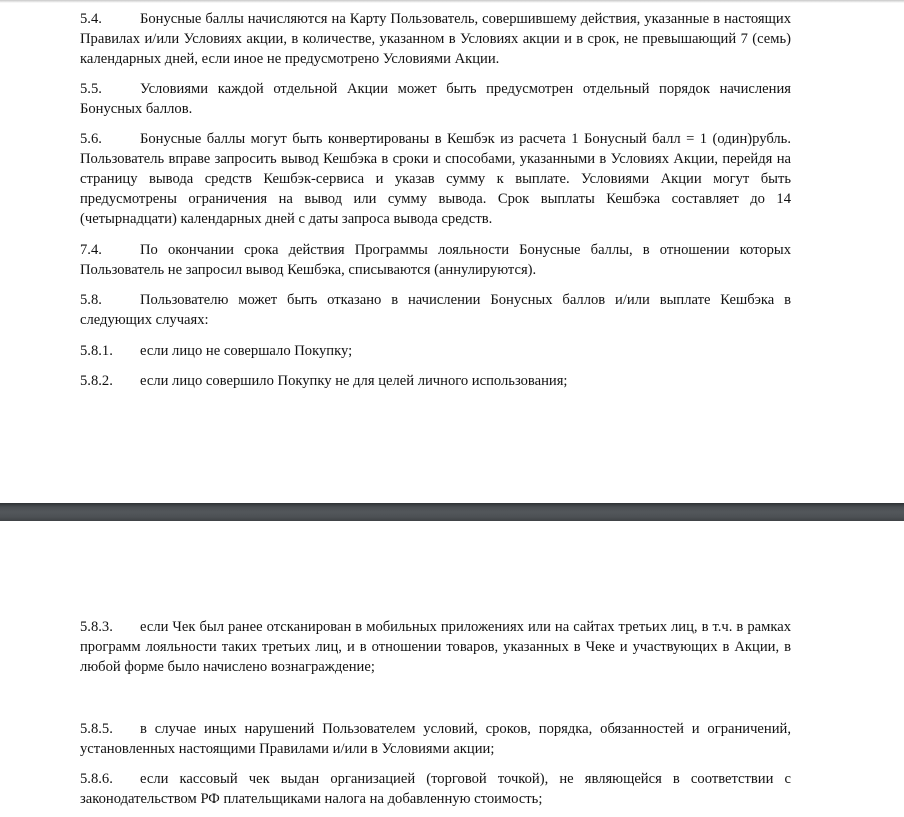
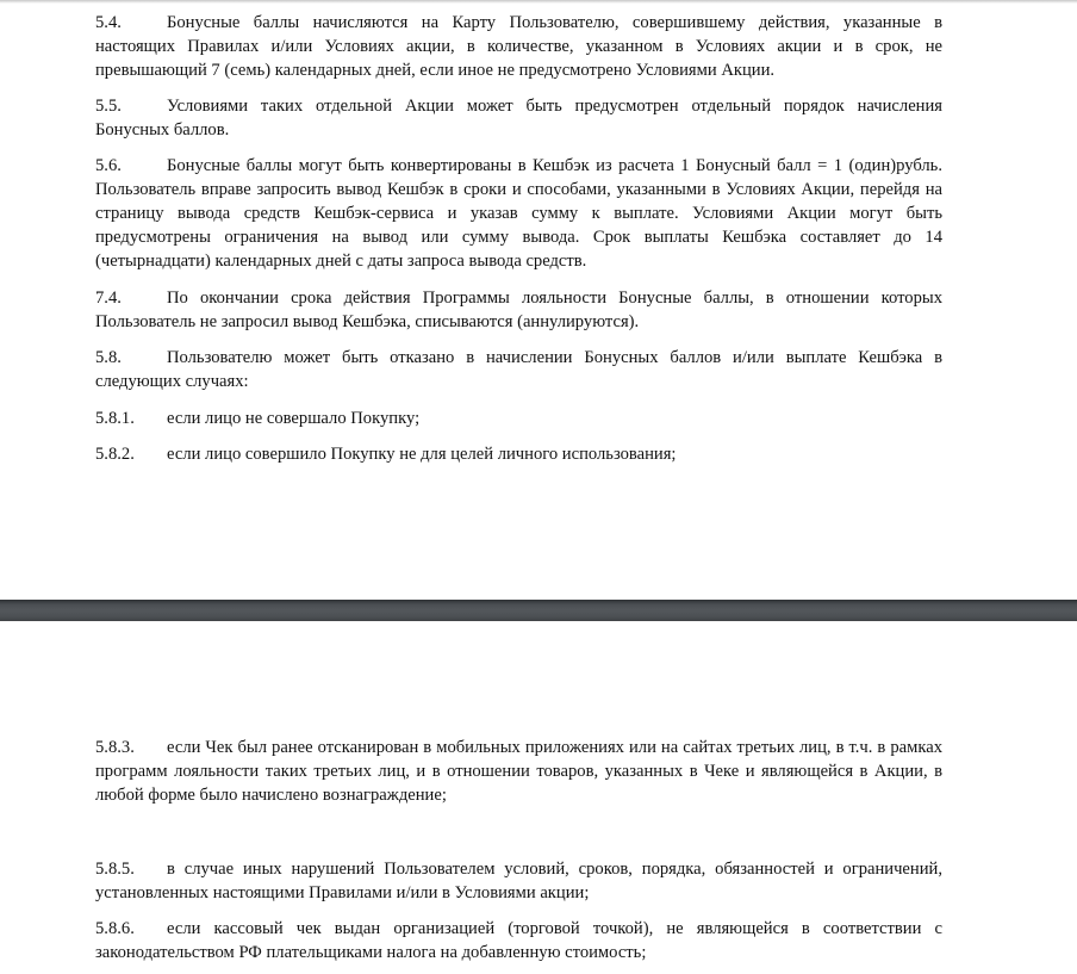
- 5.4. Бонусные баллы начисляются на Карту Пользователь, совершившему действия, указанные в настоящих Правилах и/или Условиях акции, в количестве, указанном в Условиях акции и в срок, не превышающий 7 (семь) календарных дней, если иное не предусмотрено Условиями Акции.
+ 5.4. Бонусные баллы начисляются на Карту Пользователю, совершившему действия, указанные в настоящих Правилах и/или Условиях акции, в количестве, указанном в Условиях акции и в срок, не превышающий 7 (семь) календарных дней, если иное не предусмотрено Условиями Акции.
- 5.5. Условиями каждой отдельной Акции может быть предусмотрен отдельный порядок начисления Бонусных баллов.
+ 5.5. Условиями таких отдельной Акции может быть предусмотрен отдельный порядок начисления Бонусных баллов.
- 5.6. Бонусные баллы могут быть конвертированы в Кешбэк из расчета 1 Бонусный балл = 1 (один)рубль. Пользователь вправе запросить вывод Кешбэка в сроки и способами, указанными в Условиях Акции, перейдя на страницу вывода средств Кешбэк-сервиса и указав сумму к выплате. Условиями Акции могут быть предусмотрены ограничения на вывод или сумму вывода. Срок выплаты Кешбэка составляет до 14 (четырнадцати) календарных дней с даты запроса вывода средств.
+ 5.6. Бонусные баллы могут быть конвертированы в Кешбэк из расчета 1 Бонусный балл = 1 (один)рубль. Пользователь вправе запросить вывод Кешбэк в сроки и способами, указанными в Условиях Акции, перейдя на страницу вывода средств Кешбэк-сервиса и указав сумму к выплате. Условиями Акции могут быть предусмотрены ограничения на вывод или сумму вывода. Срок выплаты Кешбэка составляет до 14 (четырнадцати) календарных дней с даты запроса вывода средств.
  7.4. По окончании срока действия Программы лояльности Бонусные баллы, в отношении которых Пользователь не запросил вывод Кешбэка, списываются (аннулируются).
  5.8. Пользователю может быть отказано в начислении Бонусных баллов и/или выплате Кешбэка в следующих случаях:
  5.8.1. если лицо не совершало Покупку;
  5.8.2. если лицо совершило Покупку не для целей личного использования;
- 5.8.3. если Чек был ранее отсканирован в мобильных приложениях или на сайтах третьих лиц, в т.ч. в рамках программ лояльности таких третьих лиц, и в отношении товаров, указанных в Чеке и участвующих в Акции, в любой форме было начислено вознаграждение;
+ 5.8.3. если Чек был ранее отсканирован в мобильных приложениях или на сайтах третьих лиц, в т.ч. в рамках программ лояльности таких третьих лиц, и в отношении товаров, указанных в Чеке и являющейся в Акции, в любой форме было начислено вознаграждение;
  5.8.5. в случае иных нарушений Пользователем условий, сроков, порядка, обязанностей и ограничений, установленных настоящими Правилами и/или в Условиями акции;
  5.8.6. если кассовый чек выдан организацией (торговой точкой), не являющейся в соответствии с законодательством РФ плательщиками налога на добавленную стоимость;
